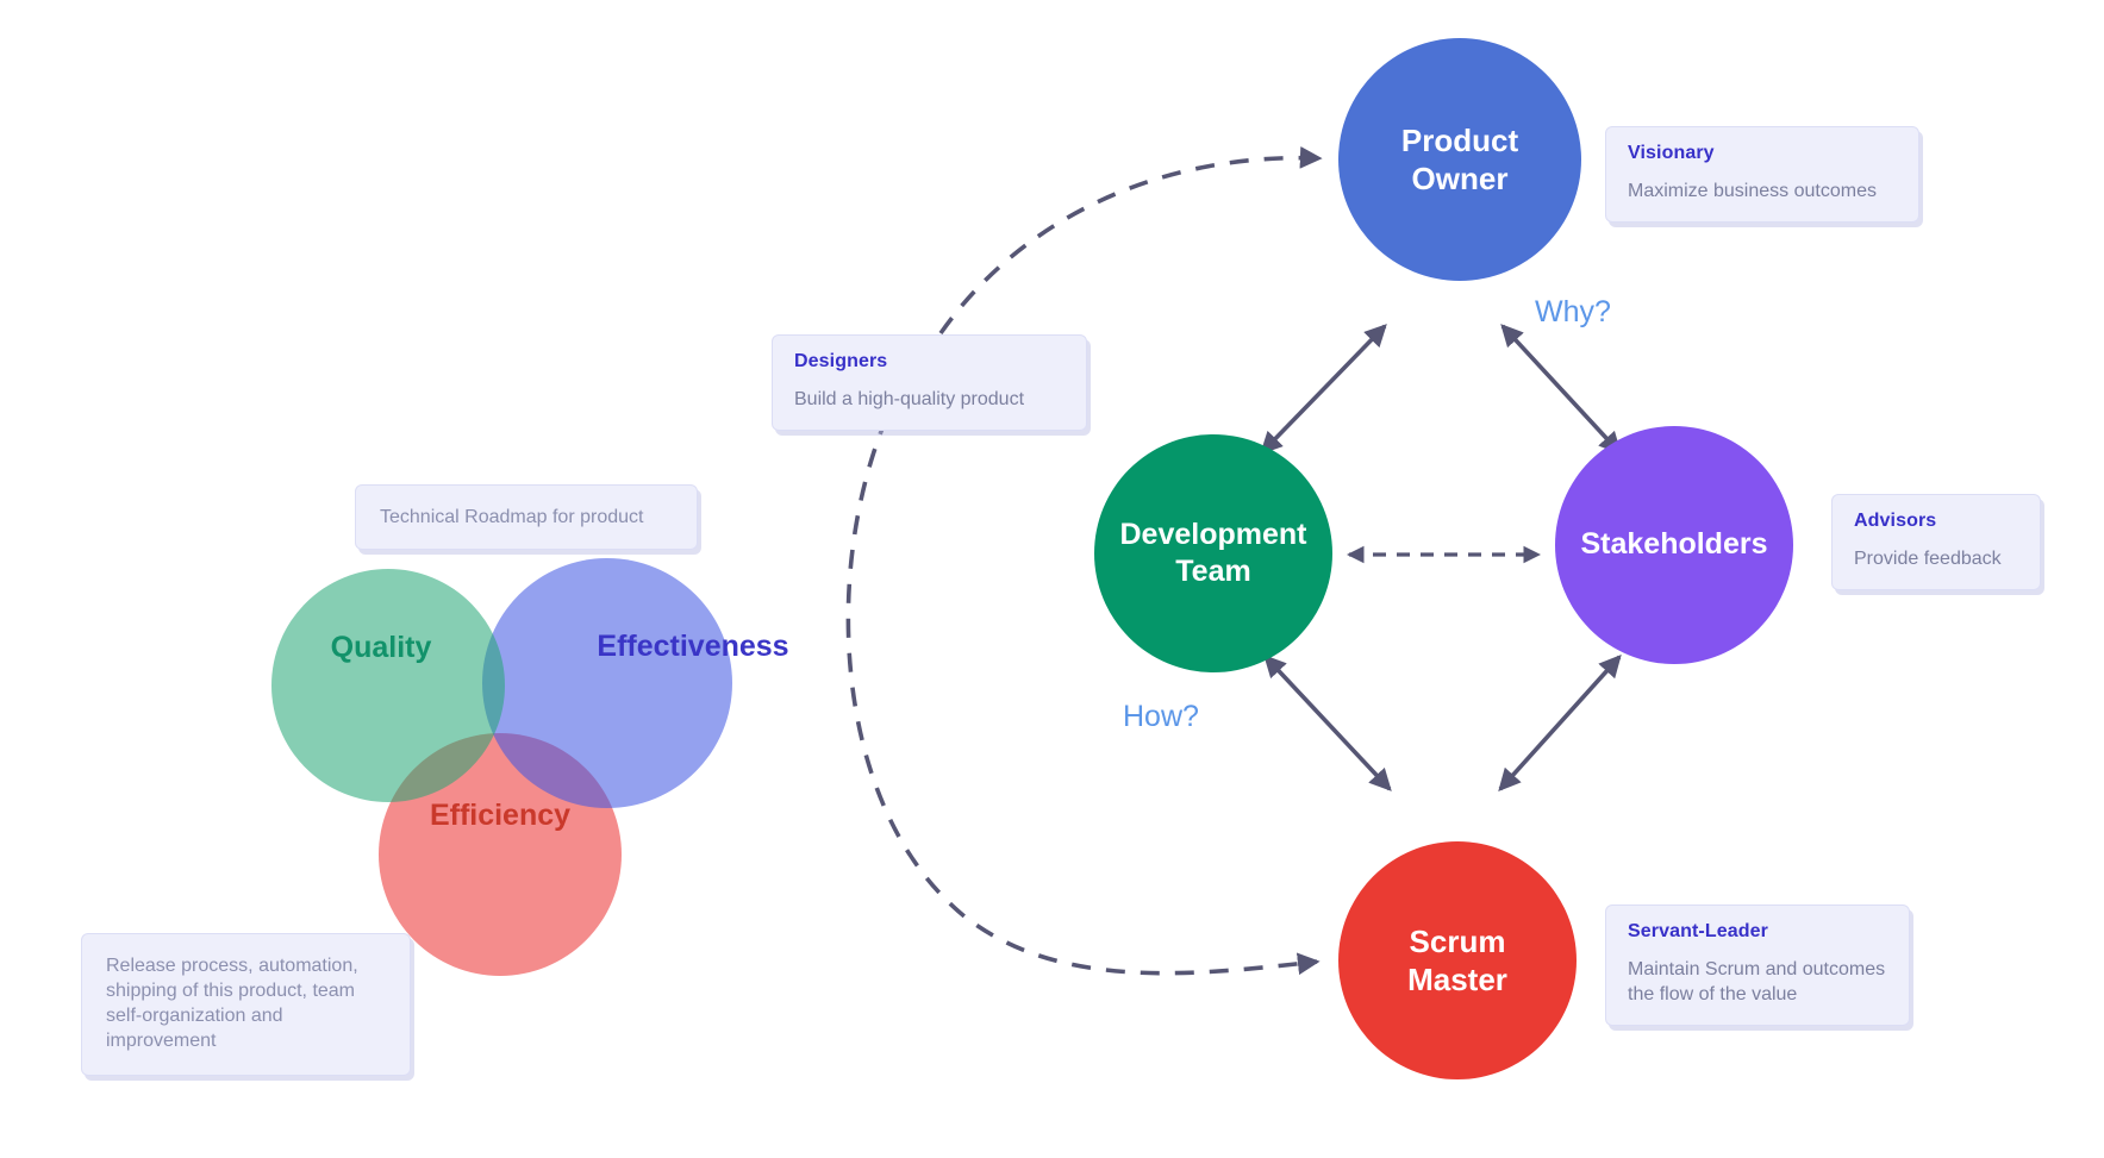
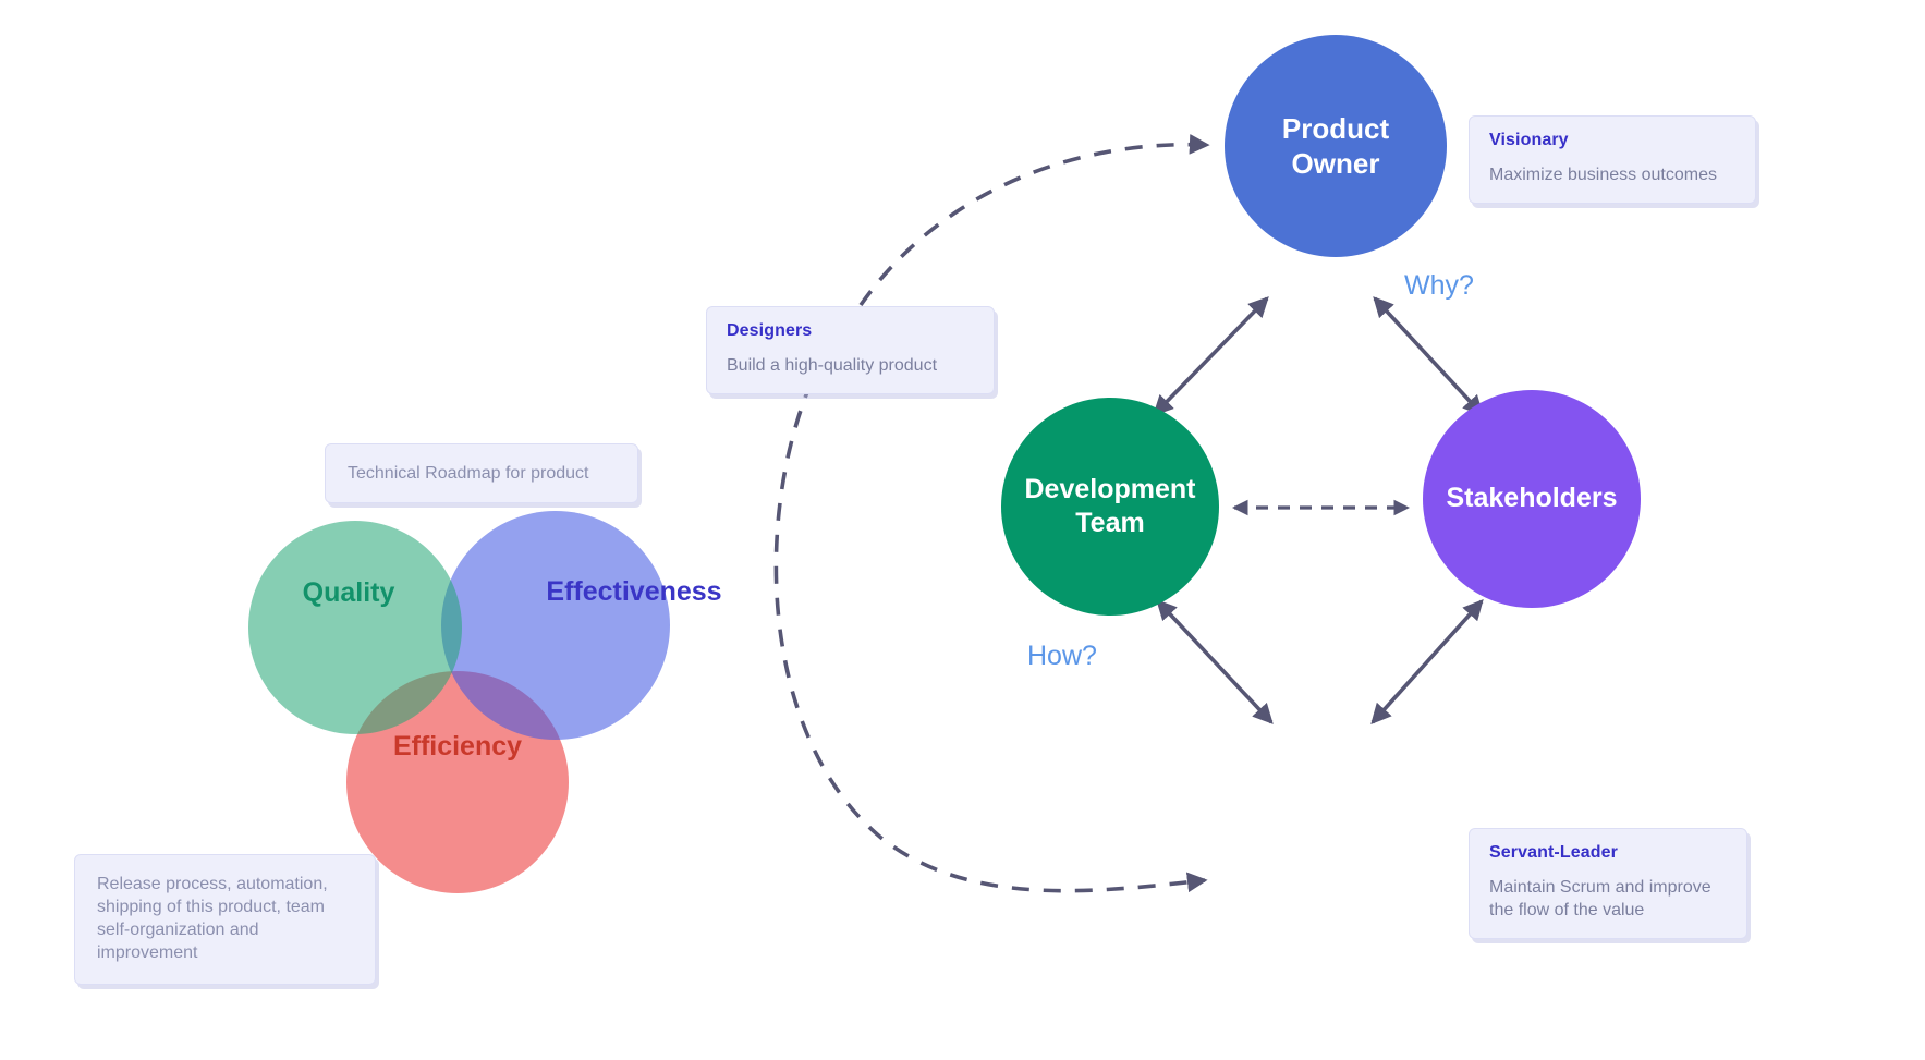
  Product
  Owner
  Development
  Team
  Stakeholders
- Scrum
- Master
  Why?
  How?
  Visionary
  Maximize business outcomes
- Advisors
- Provide feedback
  Servant-Leader
- Maintain Scrum and outcomes the flow of the value
+ Maintain Scrum and improve the flow of the value
  Designers
  Build a high-quality product
  Technical Roadmap for product
  Release process, automation, shipping of this product, team self-organization and improvement
  Efficiency
  Effectiveness
  Quality
